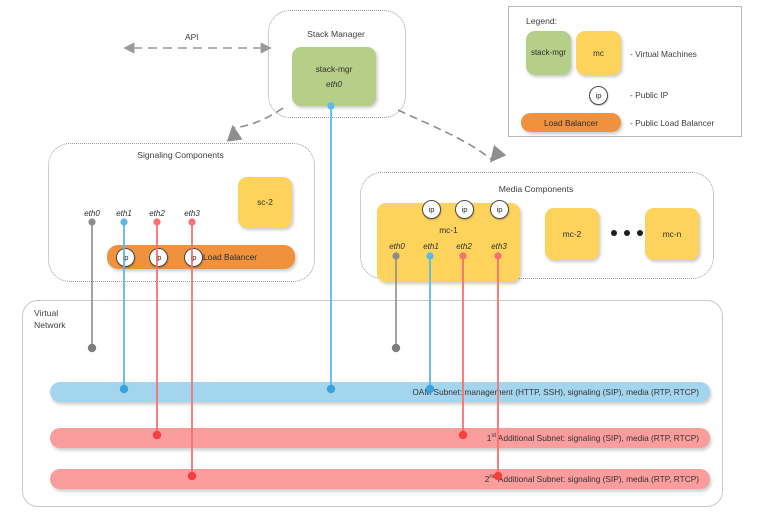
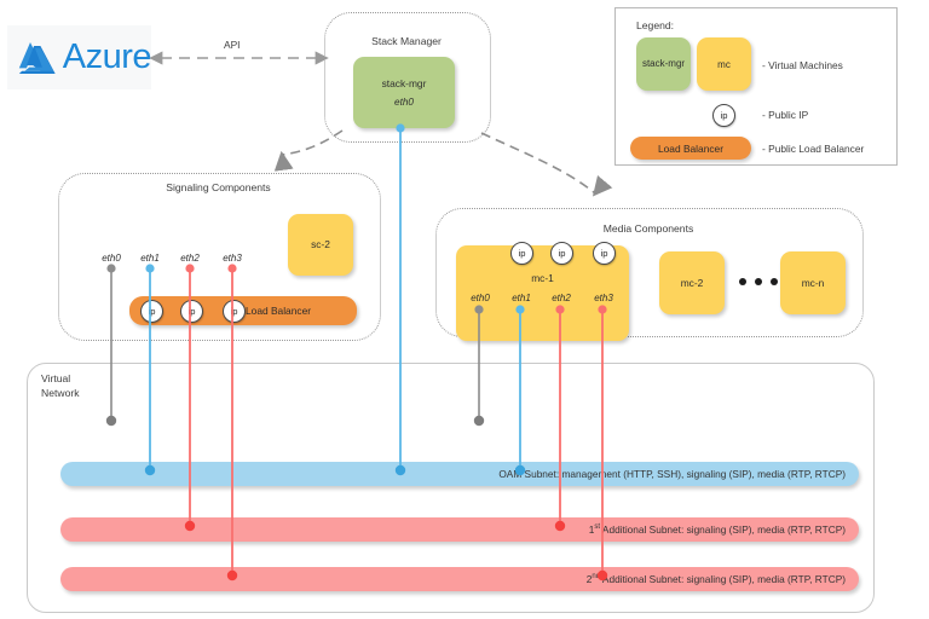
+ Azure
  API
  Stack Manager
  stack-mgr
  eth0
  Signaling Components
  eth0
  eth1
  eth2
  eth3
  sc-2
  Load Balancer
  Media Components
  mc-1
  eth0
  eth1
  eth2
  eth3
  ip
  ip
  ip
  mc-2
  mc-n
  Legend:
  stack-mgr
  mc
  - Virtual Machines
  ip
  - Public IP
  Load Balancer
  - Public Load Balancer
  Virtual
  Network
  OA Subnet: manageent (HTTP, SSH), signaling (SIP), media (RTP, RTCP)
  1 Additional Subnet: signaling (SIP), media (RTP, RTCP)
  2 dditional Subnet: signaling (SIP), media (RTP, RTCP)
